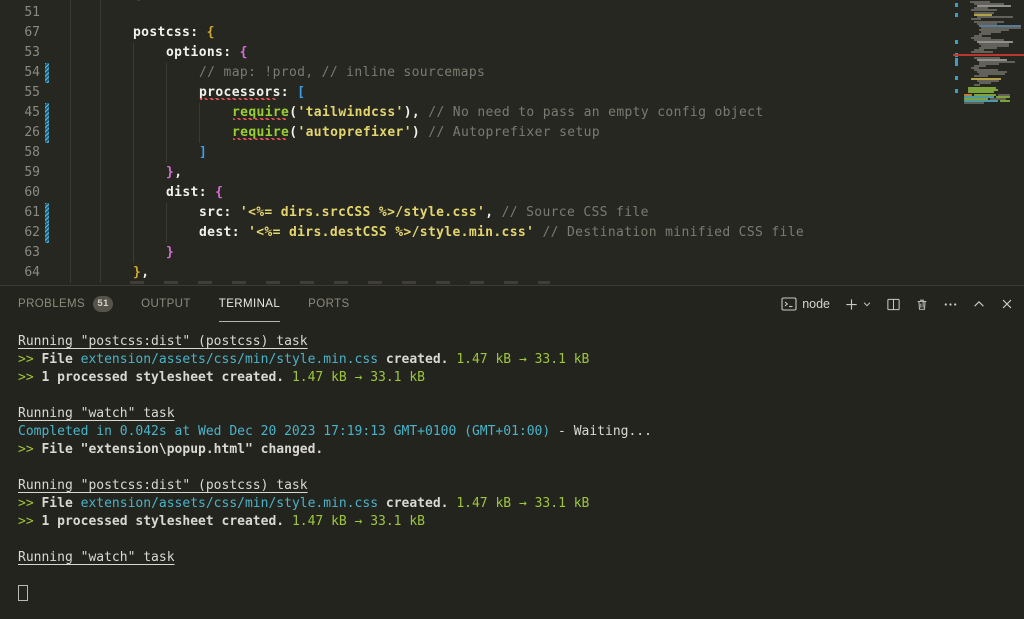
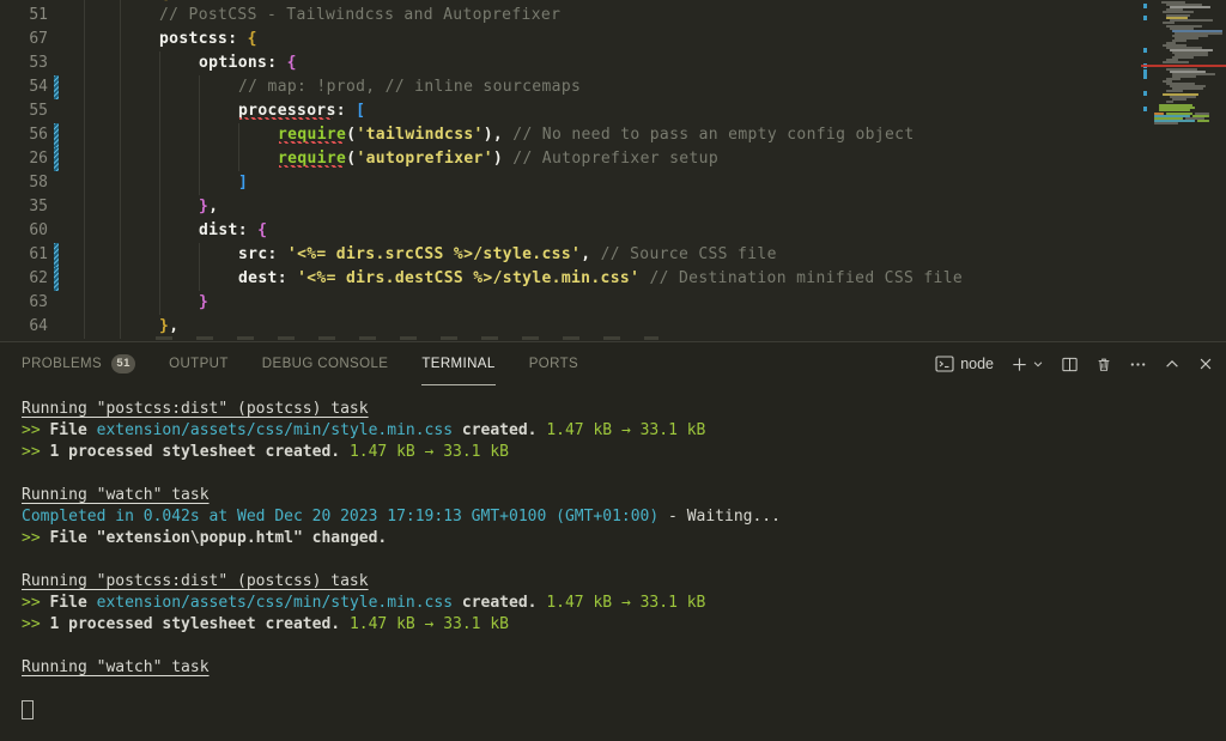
  51
+ // PostCSS - Tailwindcss and Autoprefixer
  67
  postcss: {
  53
  options: {
  54
  // map: !prod, // inline sourcemaps
  55
  processors: [
- 45
+ 56
  require('tailwindcss'), // No need to pass an empty config object
  26
  require('autoprefixer') // Autoprefixer setup
  58
  ]
- 59
+ 35
  },
  60
  dist: {
  61
  src: '<%= dirs.srcCSS %>/style.css', // Source CSS file
  62
  dest: '<%= dirs.destCSS %>/style.min.css' // Destination minified CSS file
  63
  }
  64
  },
  PROBLEMS
  51
  OUTPUT
+ DEBUG CONSOLE
  TERMINAL
  PORTS
  node
  Running "postcss:dist" (postcss) task
  >> File extension/assets/css/min/style.min.css created. 1.47 kB → 33.1 kB
  >> 1 processed stylesheet created. 1.47 kB → 33.1 kB
  Running "watch" task
  Completed in 0.042s at Wed Dec 20 2023 17:19:13 GMT+0100 (GMT+01:00) - Waiting...
  >> File "extension\popup.html" changed.
  Running "postcss:dist" (postcss) task
  >> File extension/assets/css/min/style.min.css created. 1.47 kB → 33.1 kB
  >> 1 processed stylesheet created. 1.47 kB → 33.1 kB
  Running "watch" task
